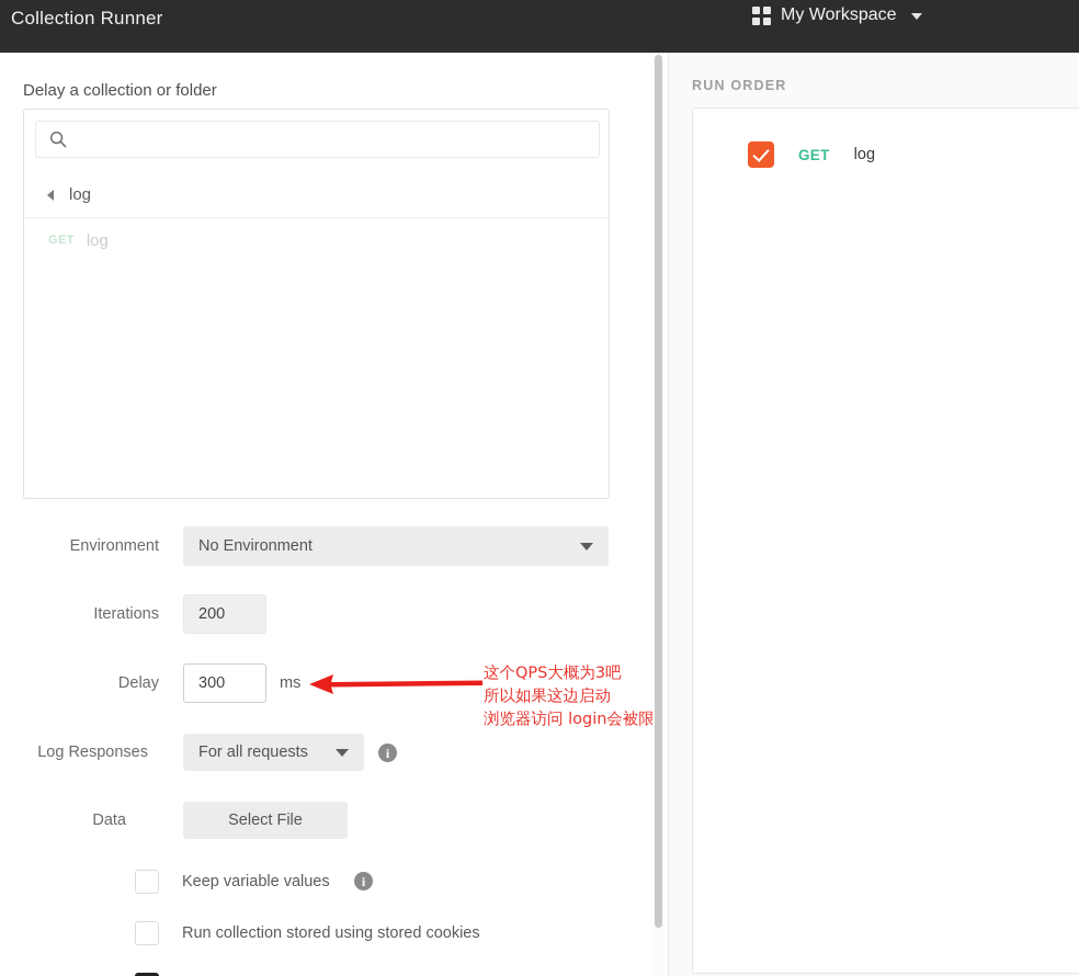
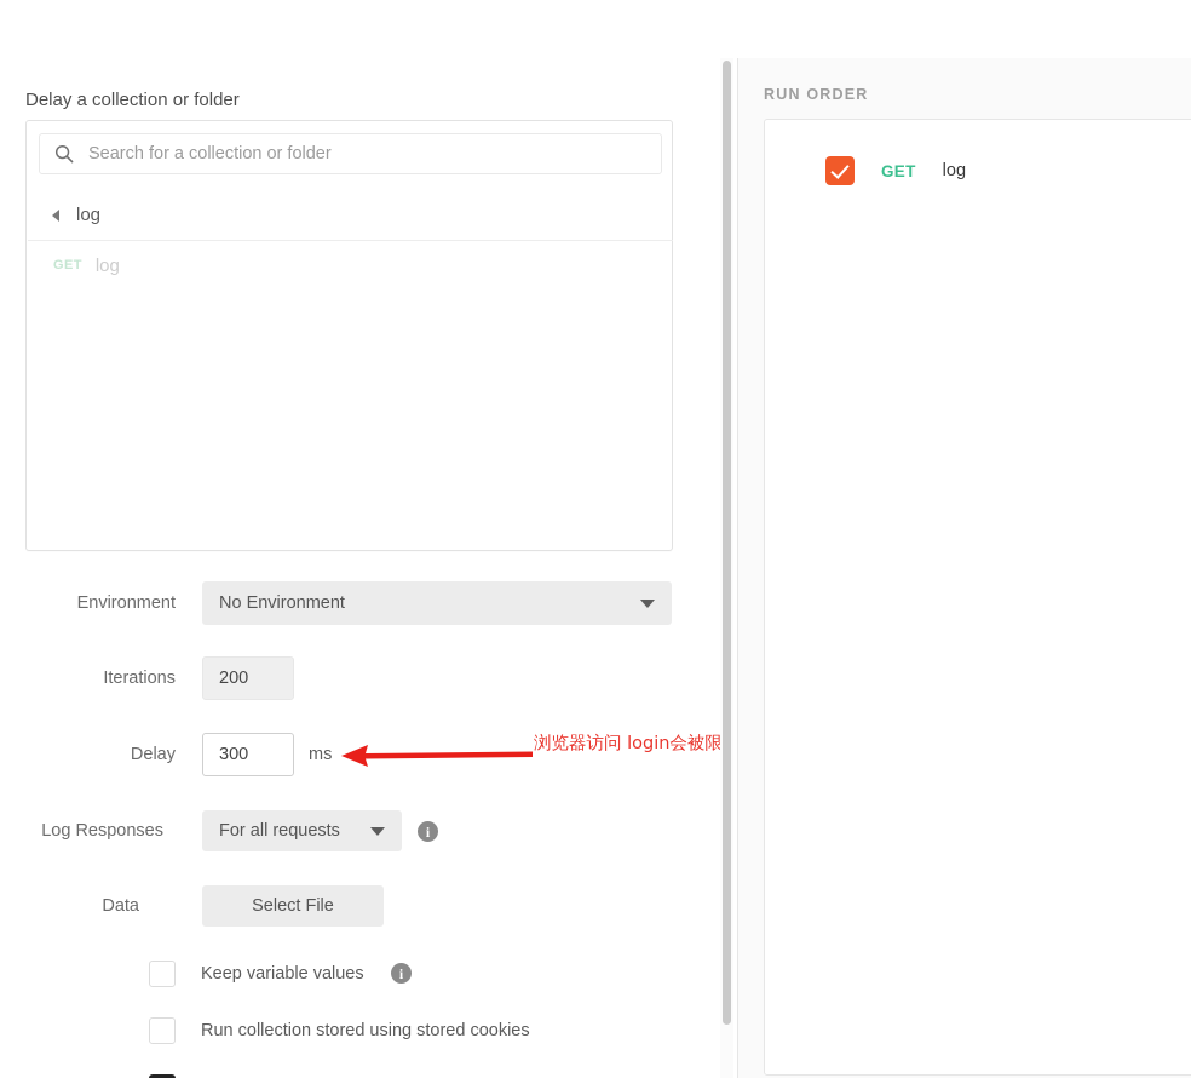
- Collection Runner
- My Workspace
  Delay a collection or folder
+ Search for a collection or folder
  log
  GET
  log
  Environment
  No Environment
  Iterations
  200
  Delay
  300
  ms
  Log Responses
  For all requests
  i
  Data
  Select File
  Keep variable values
  i
  Run collection stored using stored cookies
- 这个QPS大概为3吧
- 所以如果这边启动
  浏览器访问 login会被限
  RUN ORDER
  GET
  log
